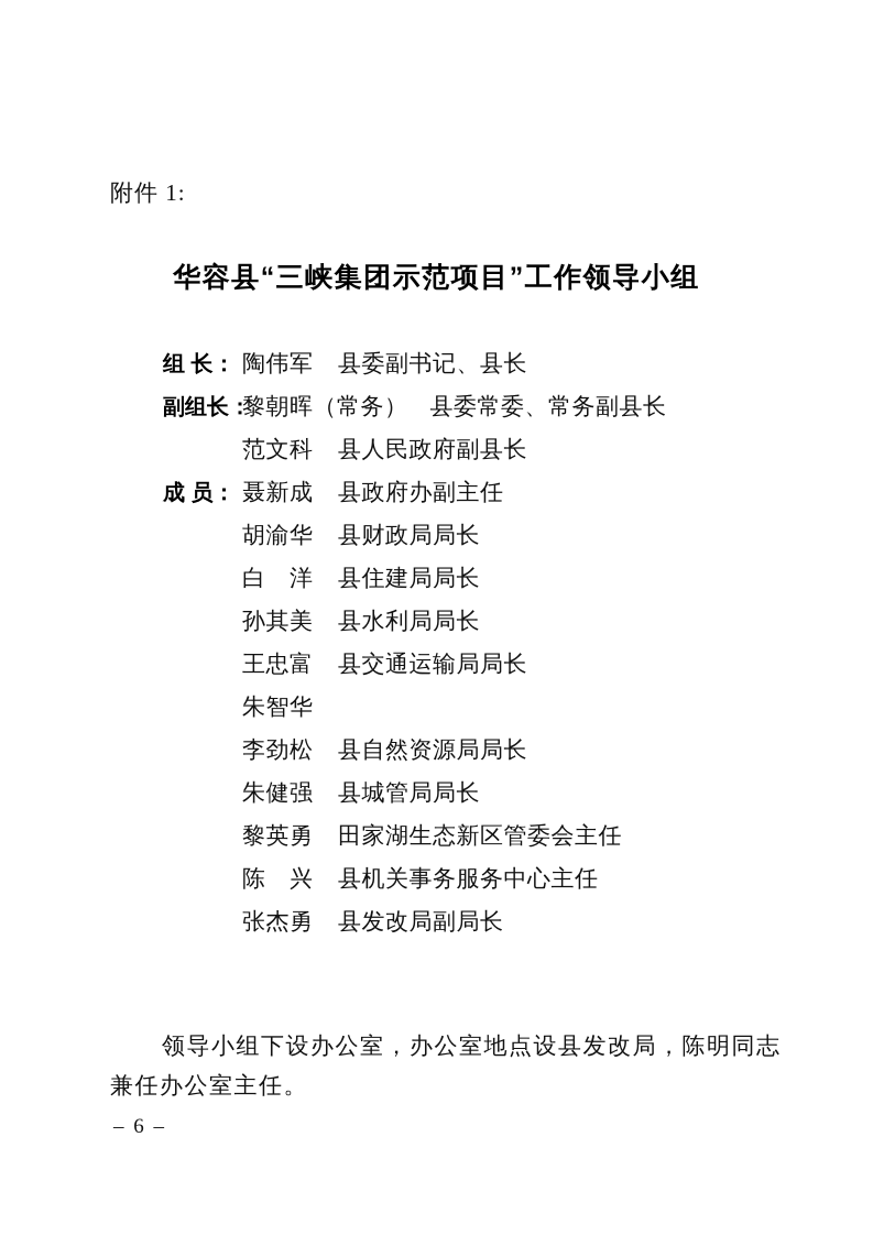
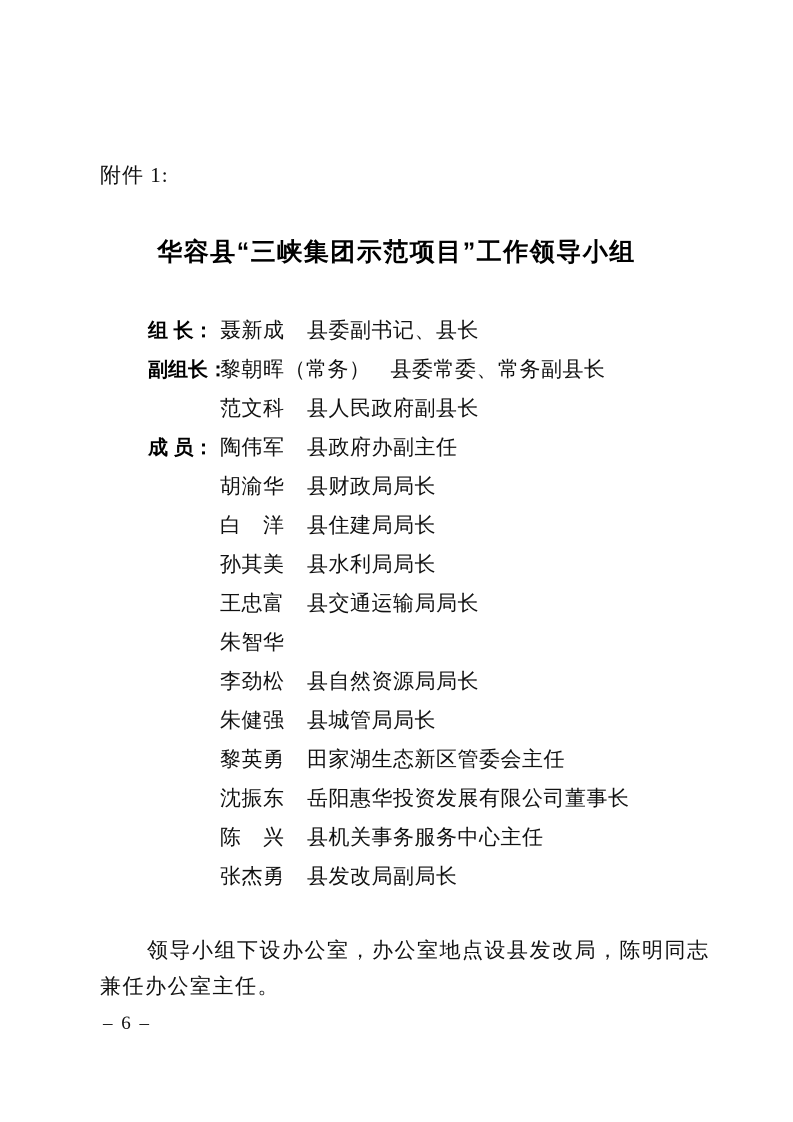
  附件 1:
  华容县“三峡集团示范项目”工作领导小组
  组 长：
- 陶伟军
+ 聂新成
  县委副书记、县长
  副组长：
  黎朝晖（常务）
  县委常委、常务副县长
  范文科
  县人民政府副县长
  成 员：
- 聂新成
+ 陶伟军
  县政府办副主任
  胡渝华
  县财政局局长
  白 洋
  县住建局局长
  孙其美
  县水利局局长
  王忠富
  县交通运输局局长
  朱智华
  李劲松
  县自然资源局局长
  朱健强
  县城管局局长
  黎英勇
  田家湖生态新区管委会主任
+ 沈振东
+ 岳阳惠华投资发展有限公司董事长
  陈 兴
  县机关事务服务中心主任
  张杰勇
  县发改局副局长
  领导小组下设办公室，办公室地点设县发改局，陈明同志
  兼任办公室主任。
  – 6 –
